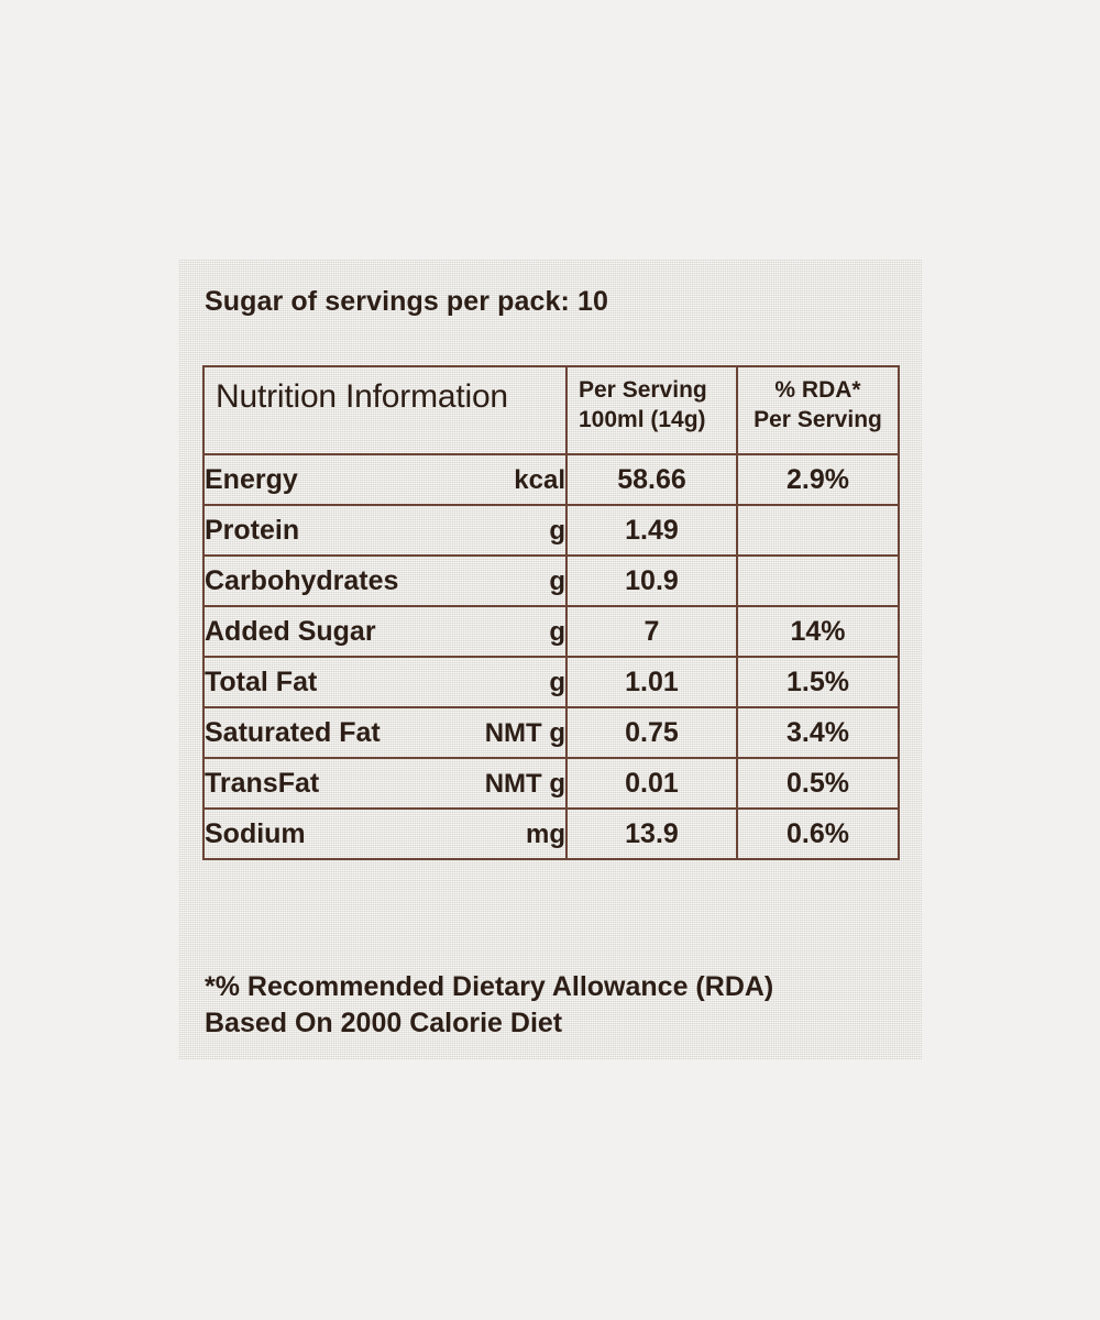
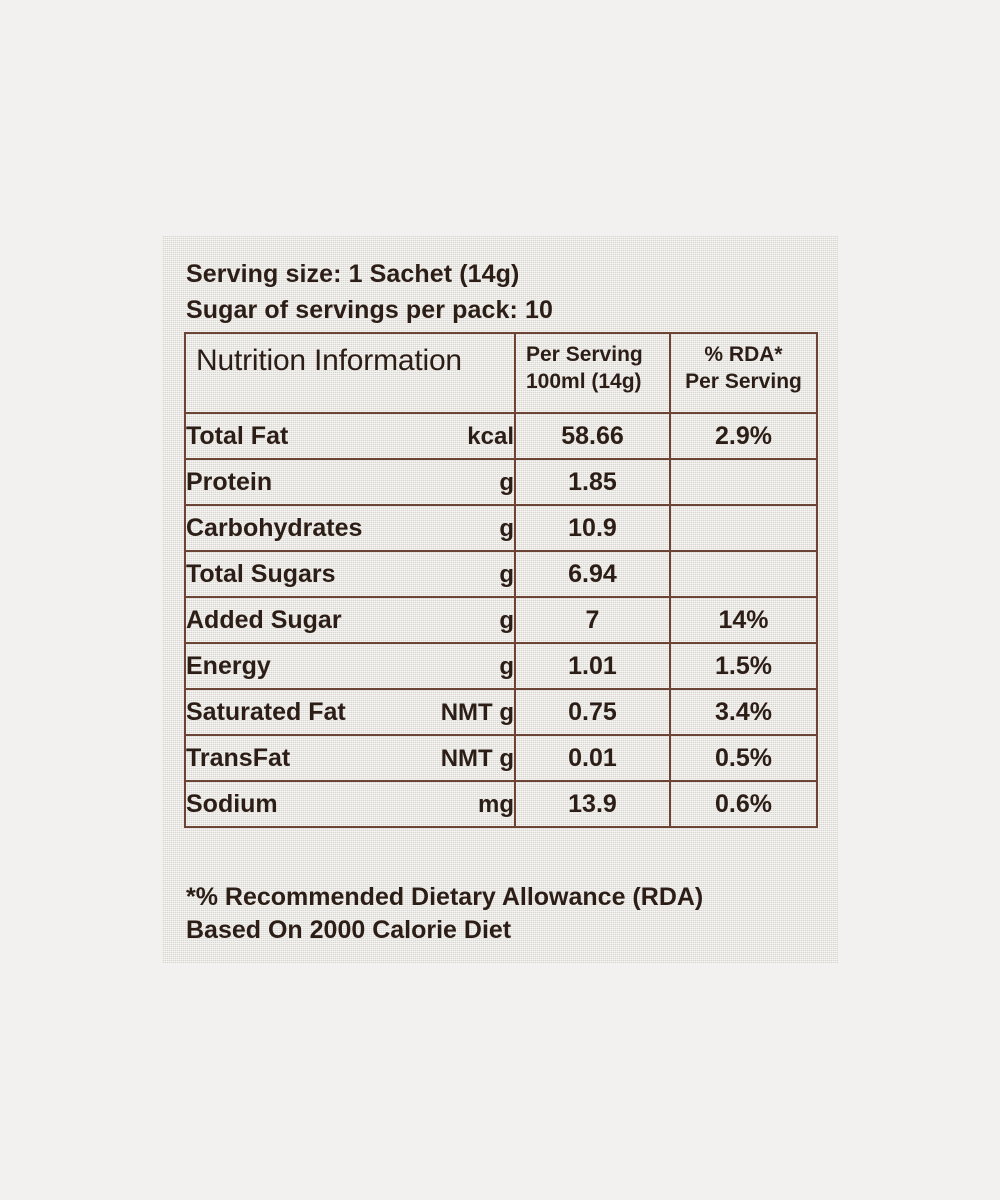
+ Serving size: 1 Sachet (14g)
  Sugar of servings per pack: 10
  Nutrition Information	Per Serving 100ml (14g)	% RDA* Per Serving
- Energy kcal	58.66	2.9%
+ Total Fat kcal	58.66	2.9%
- Protein g	1.49
+ Protein g	1.85
  Carbohydrates g	10.9
+ Total Sugars g	6.94
  Added Sugar g	7	14%
- Total Fat g	1.01	1.5%
+ Energy g	1.01	1.5%
  Saturated Fat NMT g	0.75	3.4%
  TransFat NMT g	0.01	0.5%
  Sodium mg	13.9	0.6%
  *% Recommended Dietary Allowance (RDA)
  Based On 2000 Calorie Diet
